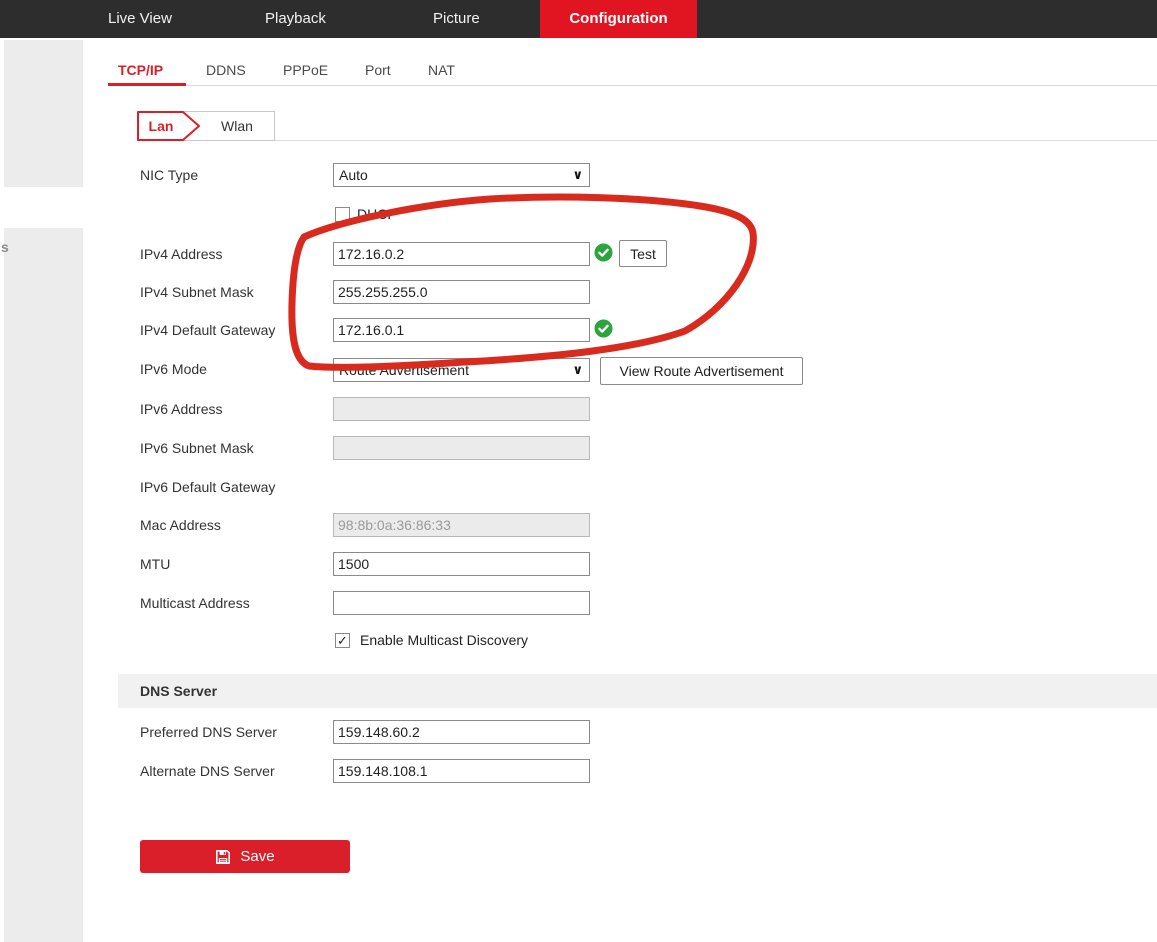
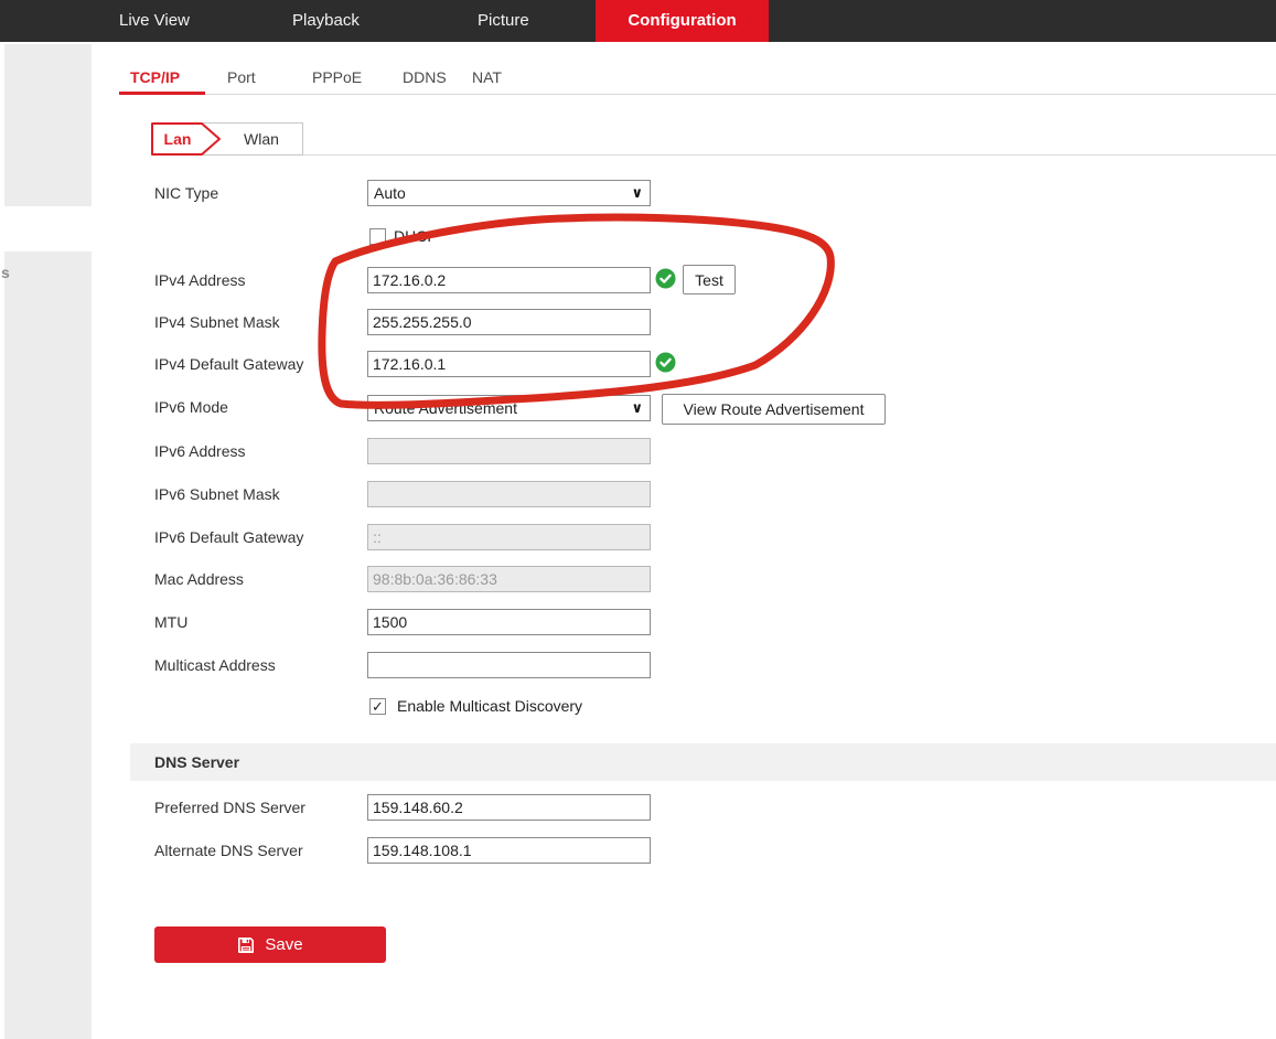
  Live View
  Playback
  Picture
  Configuration
  s
  TCP/IP
- DDNS
+ Port
  PPPoE
- Port
+ DDNS
  NAT
  Wlan
  Lan
  NIC Type
  Auto
  ∨
  IPv4 Address
  172.16.0.2
  Test
  IPv4 Subnet Mask
  255.255.255.0
  IPv4 Default Gateway
  172.16.0.1
  IPv6 Mode
  Advertisement
  ∨
  View Route Advertisement
  IPv6 Address
  IPv6 Subnet Mask
  IPv6 Default Gateway
+ ::
  Mac Address
  98:8b:0a:36:86:33
  MTU
  1500
  Multicast Address
  ✓
  Enable Multicast Discovery
  DNS Server
  Preferred DNS Server
  159.148.60.2
  Alternate DNS Server
  159.148.108.1
  Save
